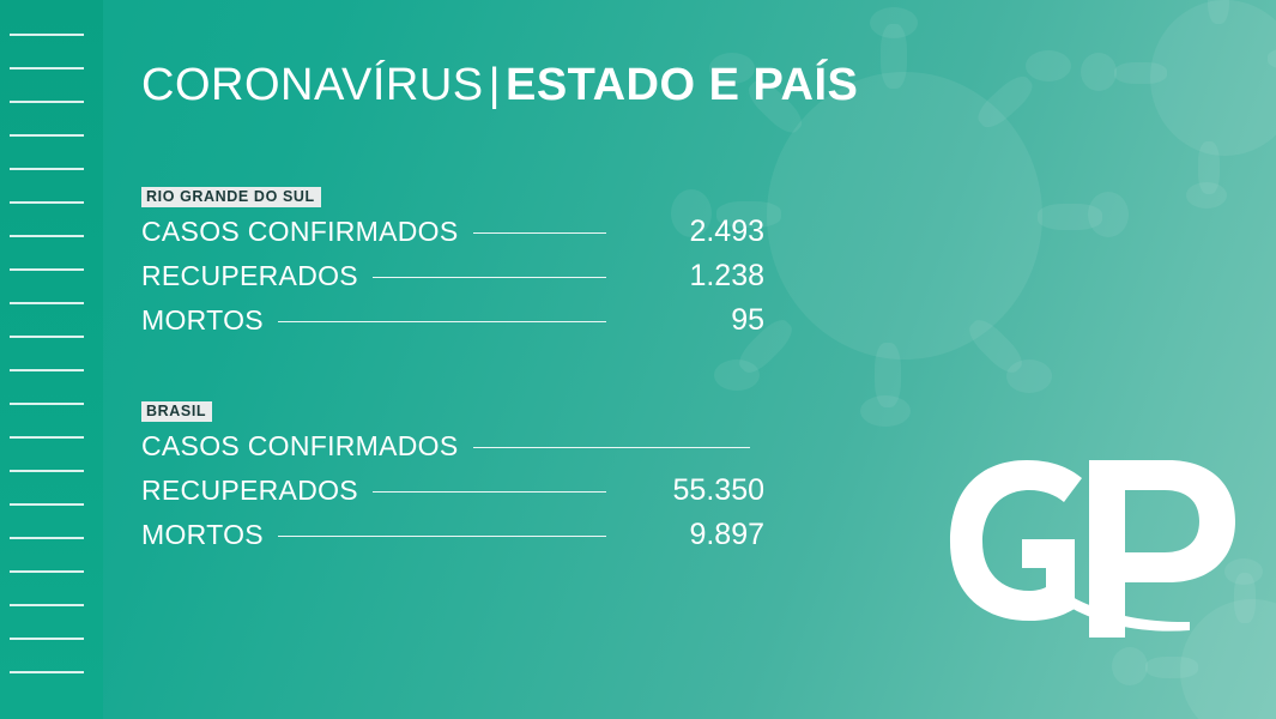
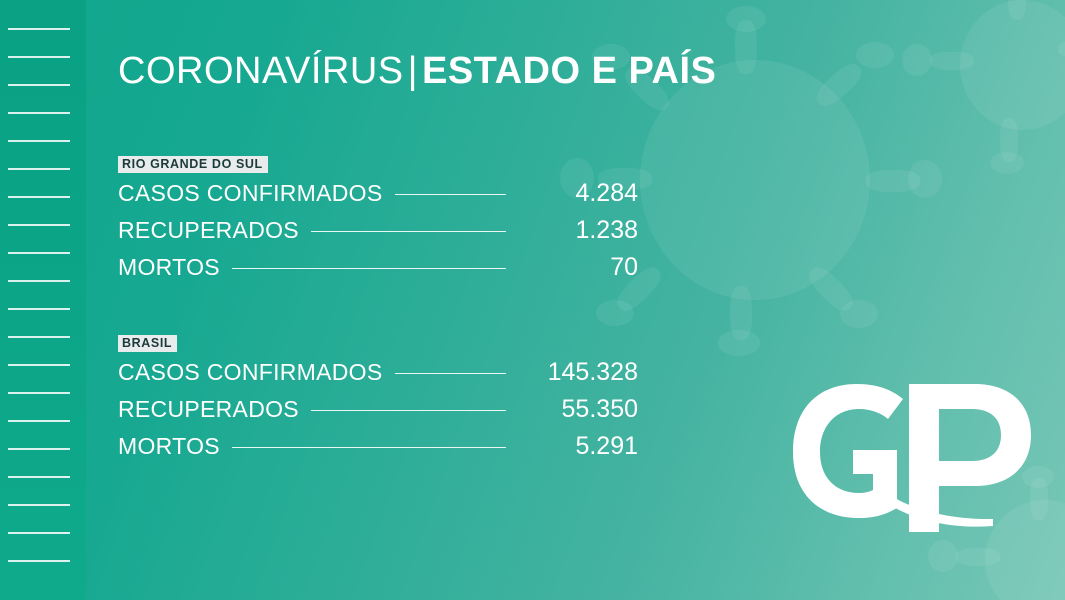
  CORONAVÍRUS|ESTADO E PAÍS
  RIO GRANDE DO SUL
  CASOS CONFIRMADOS
- 2.493
+ 4.284
  RECUPERADOS
  1.238
  MORTOS
- 95
+ 70
  BRASIL
  CASOS CONFIRMADOS
+ 145.328
  RECUPERADOS
  55.350
  MORTOS
- 9.897
+ 5.291
